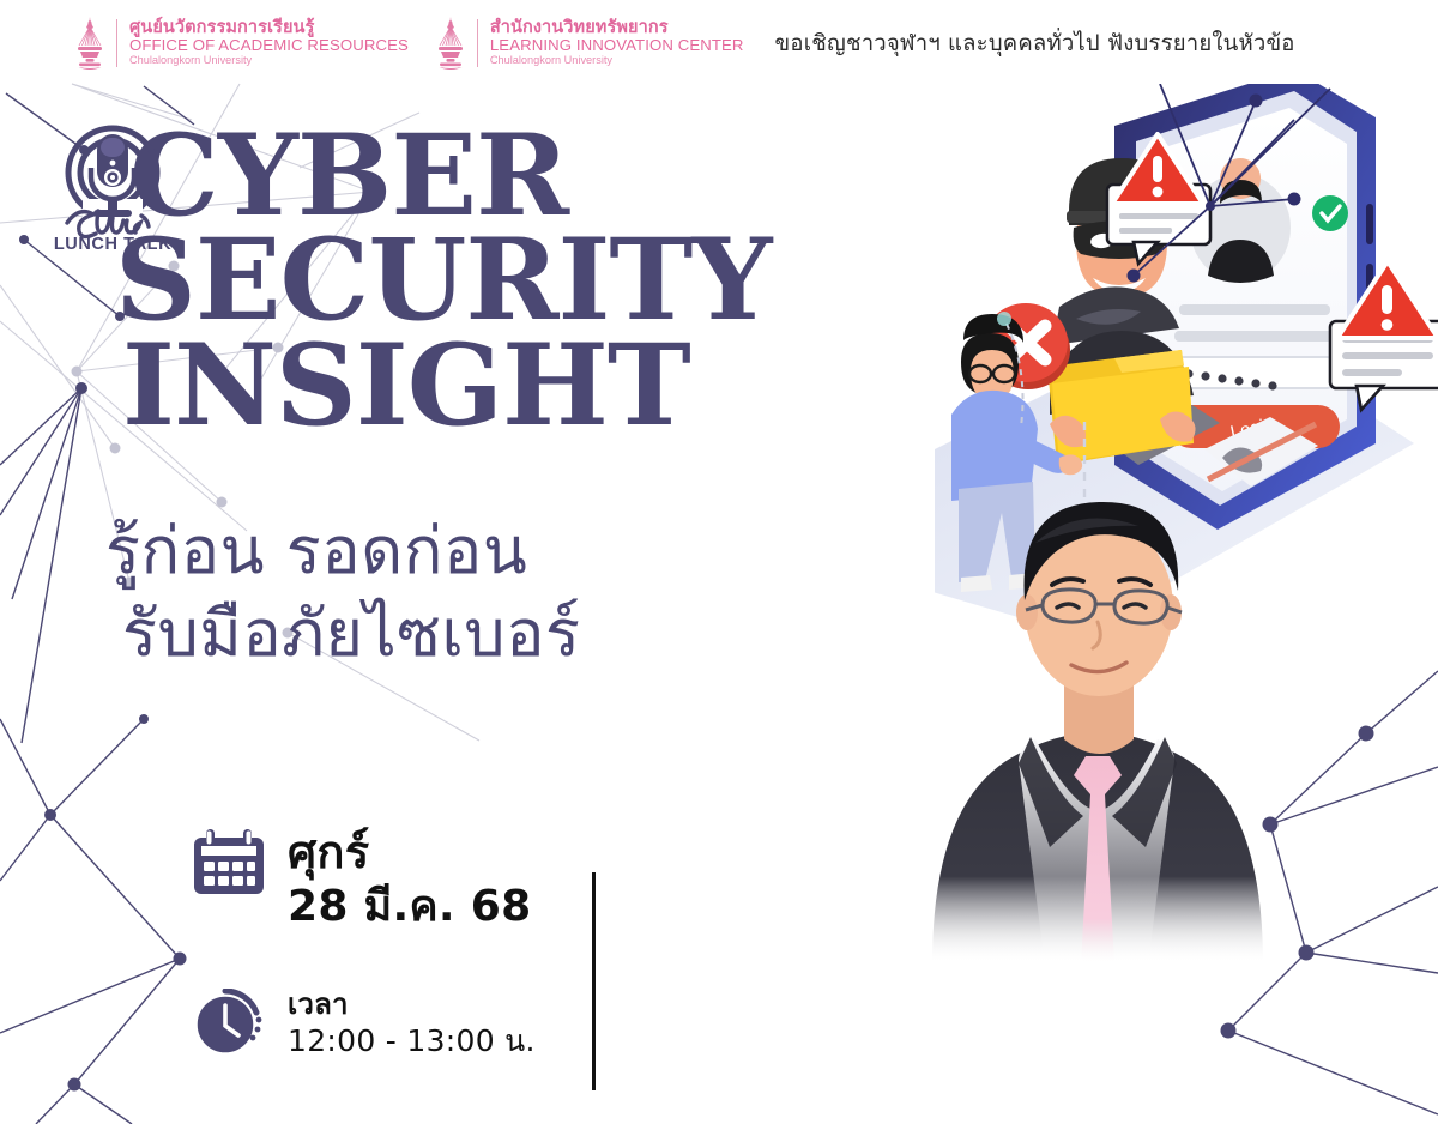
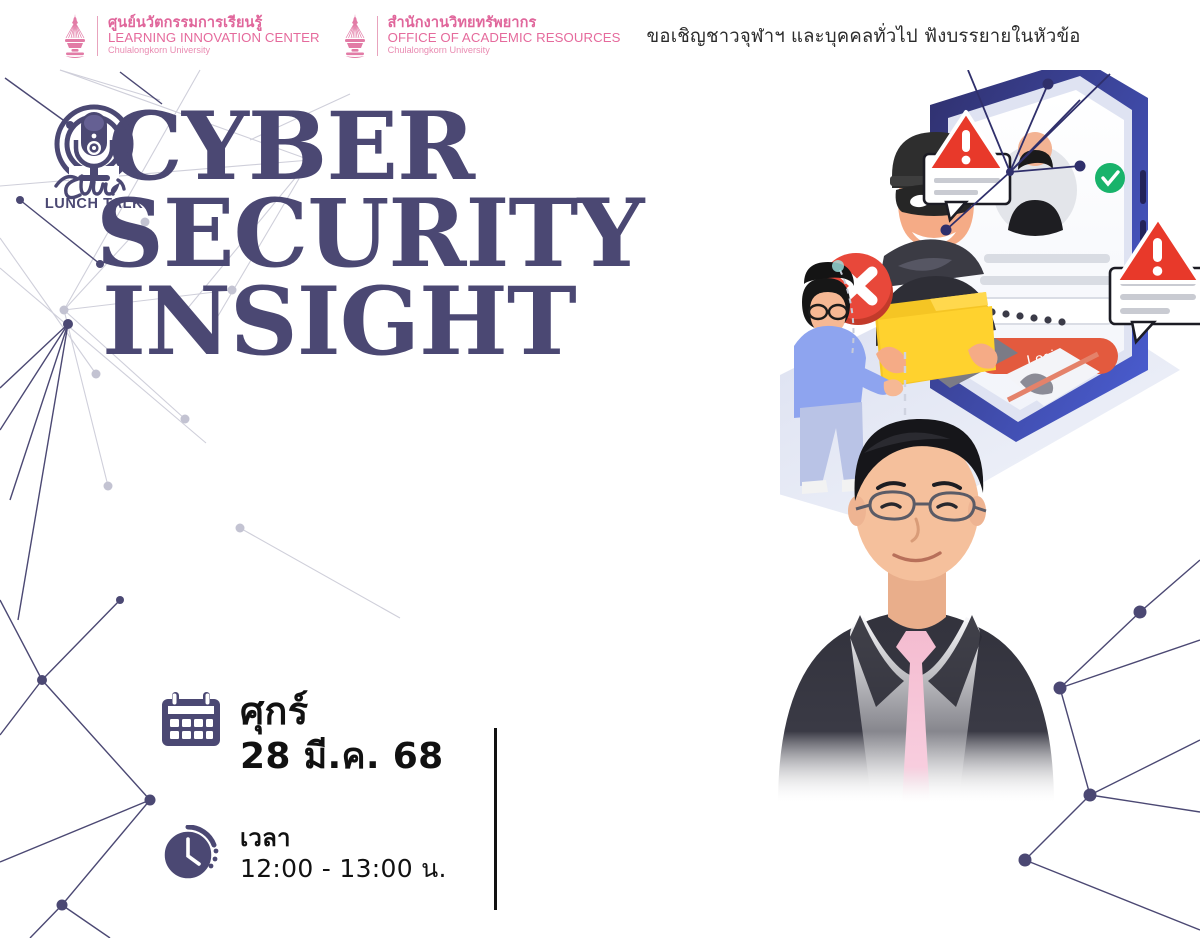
  ศูนย์นวัตกรรมการเรียนรู้
- OFFICE OF ACADEMIC RESOURCES
+ LEARNING INNOVATION CENTER
  Chulalongkorn University
  สำนักงานวิทยทรัพยากร
- LEARNING INNOVATION CENTER
+ OFFICE OF ACADEMIC RESOURCES
  Chulalongkorn University
  ขอเชิญชาวจุฬาฯ และบุคคลทั่วไป ฟังบรรยายในหัวข้อ
  LUNCH TALK
  CYBER
  SECURITY
  INSIGHT
- รู้ก่อน รอดก่อน
- รับมือภัยไซเบอร์
  ศุกร์
  28 มี.ค. 68
  เวลา
  12:00 - 13:00 น.
